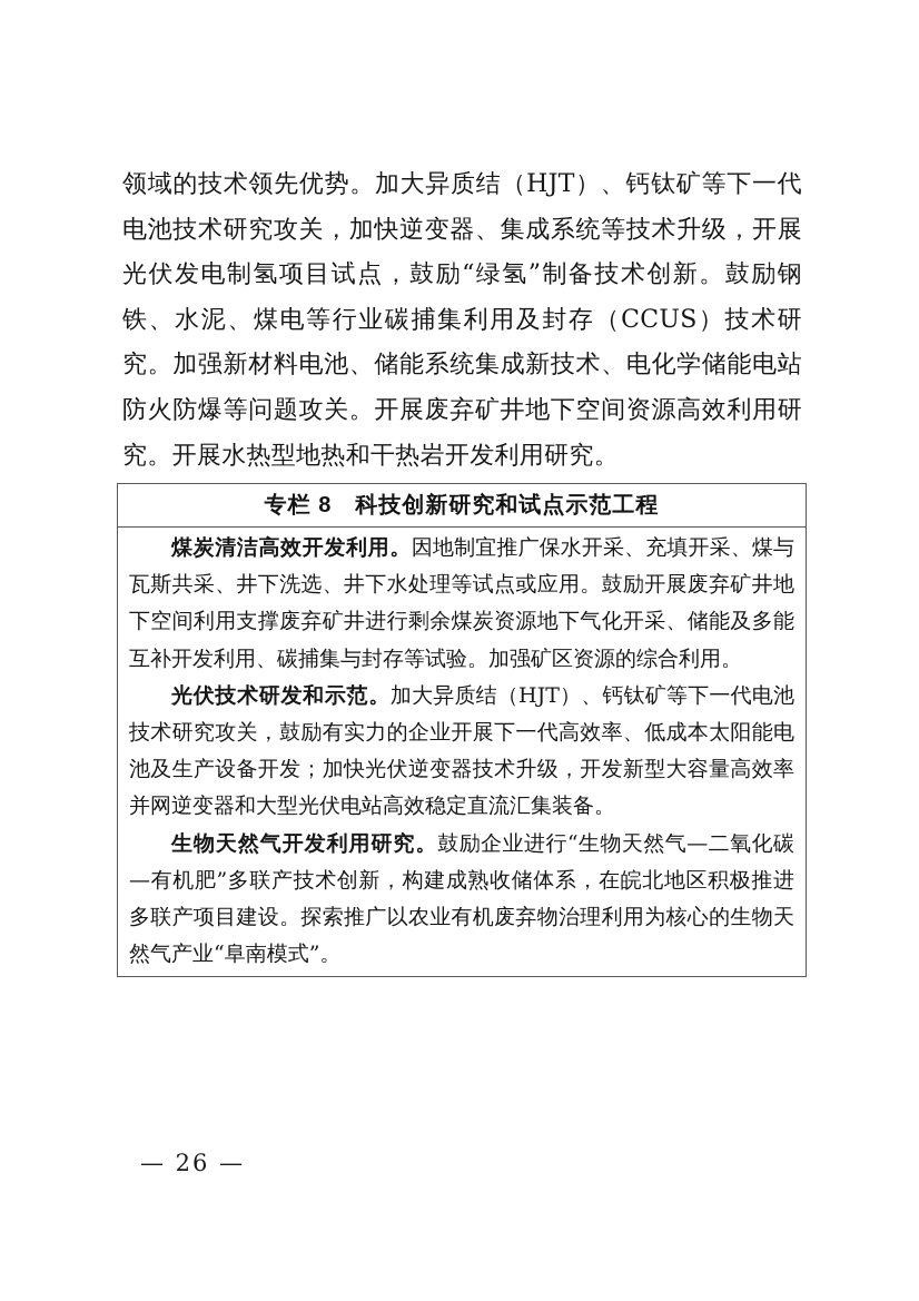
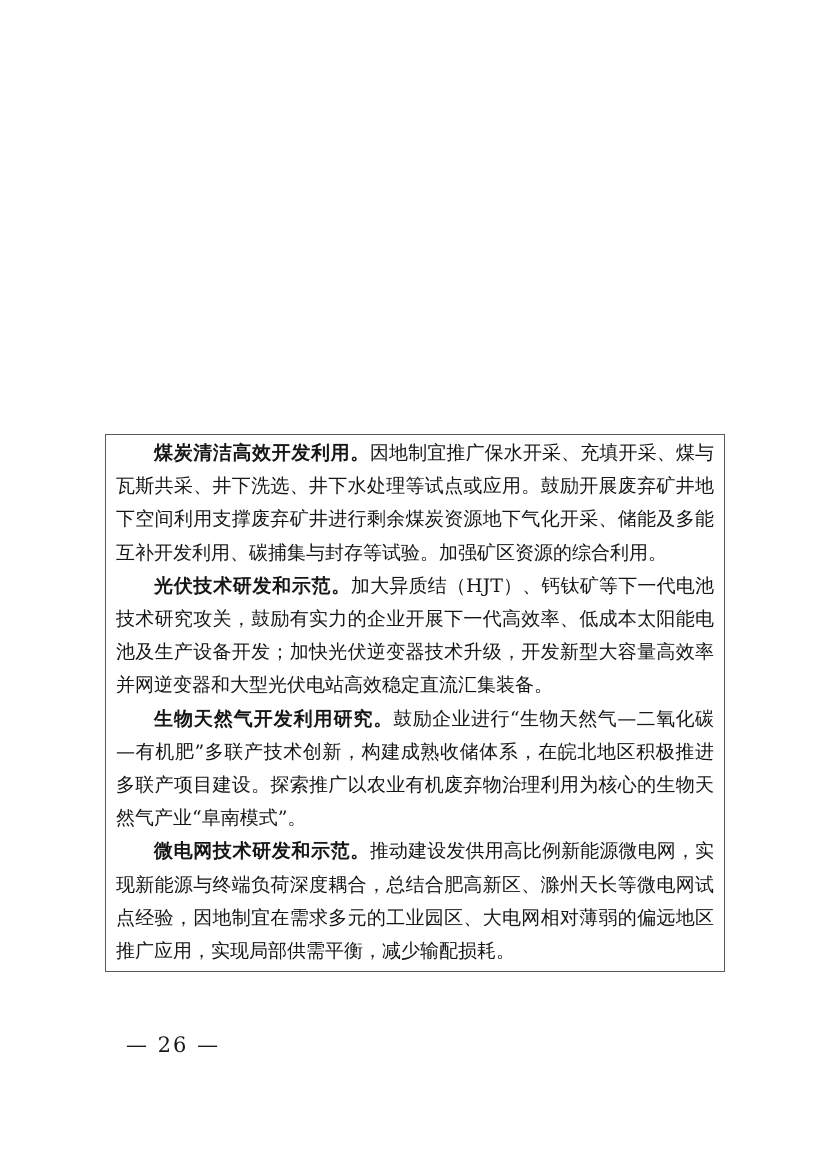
- 领域的技术领先优势。加大异质结（HJT）、钙钛矿等下一代电池技术研究攻关，加快逆变器、集成系统等技术升级，开展光伏发电制氢项目试点，鼓励“绿氢”制备技术创新。鼓励钢铁、水泥、煤电等行业碳捕集利用及封存（CCUS）技术研究。加强新材料电池、储能系统集成新技术、电化学储能电站防火防爆等问题攻关。开展废弃矿井地下空间资源高效利用研究。开展水热型地热和干热岩开发利用研究。
- 专栏 8 科技创新研究和试点示范工程
  煤炭清洁高效开发利用。因地制宜推广保水开采、充填开采、煤与瓦斯共采、井下洗选、井下水处理等试点或应用。鼓励开展废弃矿井地下空间利用支撑废弃矿井进行剩余煤炭资源地下气化开采、储能及多能互补开发利用、碳捕集与封存等试验。加强矿区资源的综合利用。
  光伏技术研发和示范。加大异质结（HJT）、钙钛矿等下一代电池技术研究攻关，鼓励有实力的企业开展下一代高效率、低成本太阳能电池及生产设备开发；加快光伏逆变器技术升级，开发新型大容量高效率并网逆变器和大型光伏电站高效稳定直流汇集装备。
  生物天然气开发利用研究。鼓励企业进行“生物天然气—二氧化碳—有机肥”多联产技术创新，构建成熟收储体系，在皖北地区积极推进多联产项目建设。探索推广以农业有机废弃物治理利用为核心的生物天然气产业“阜南模式”。
+ 微电网技术研发和示范。推动建设发供用高比例新能源微电网，实现新能源与终端负荷深度耦合，总结合肥高新区、滁州天长等微电网试点经验，因地制宜在需求多元的工业园区、大电网相对薄弱的偏远地区推广应用，实现局部供需平衡，减少输配损耗。
  — 26 —
